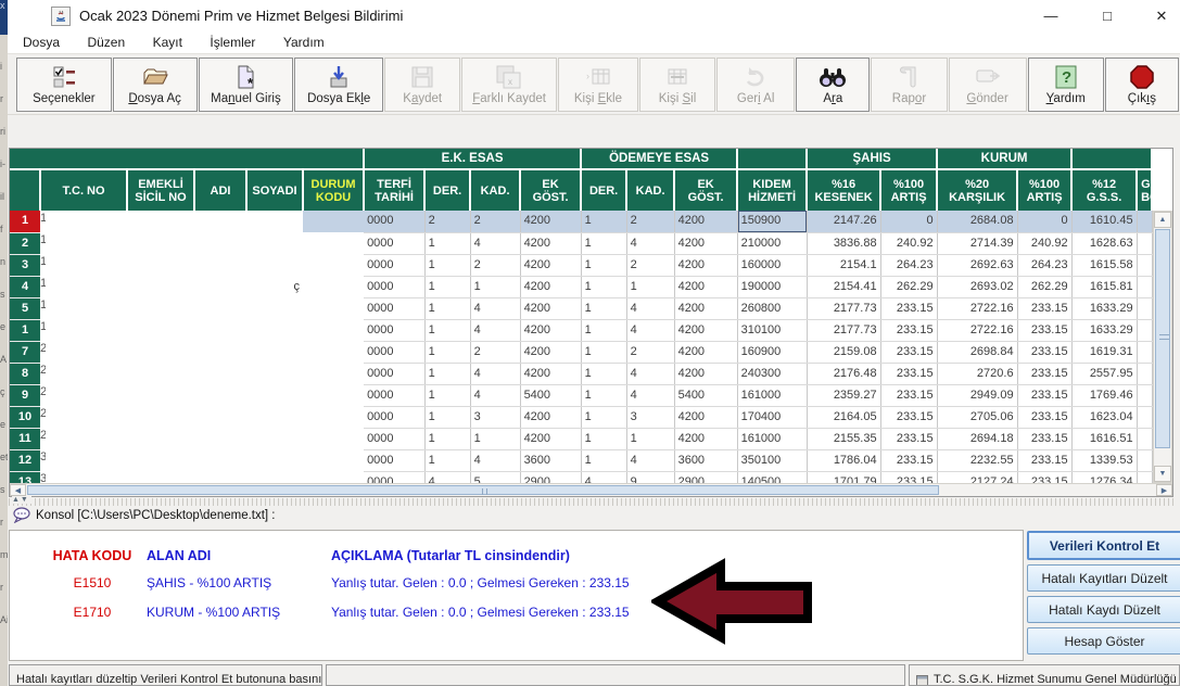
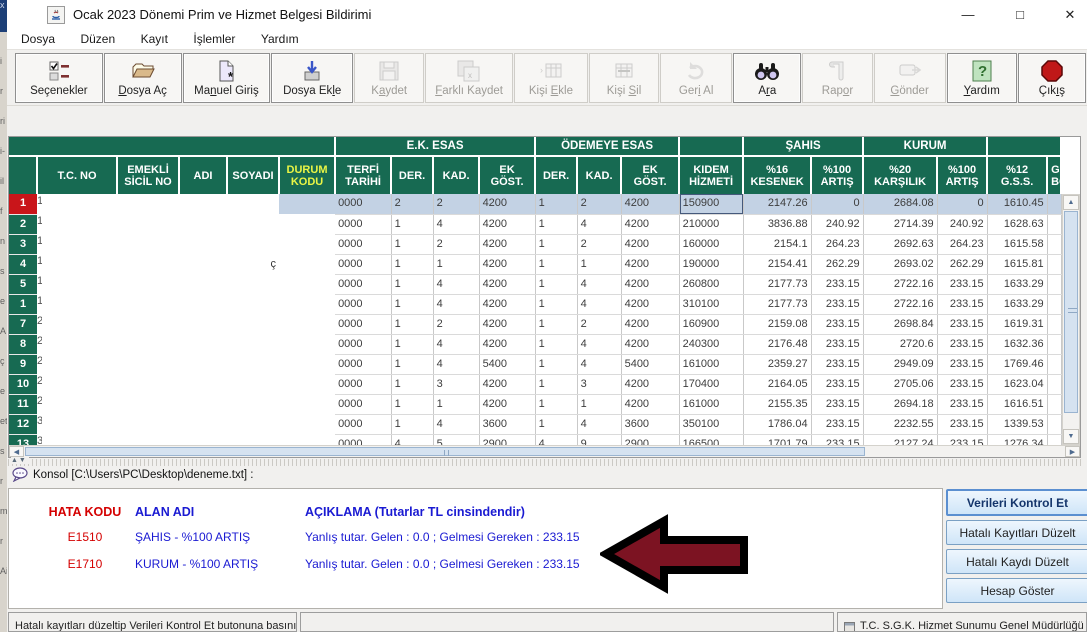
  x
  i
  r
  ri
  i-
  il
  f
  n
  s
  e
  A
  ç
  e
  s
  r
  m
  r
  Ocak 2023 Dönemi Prim ve Hizmet Belgesi Bildirimi
  —
  □
  ✕
  Dosya Düzen Kayıt İşlemler Yardım
  Seçenekler
  Dosya Aç
  *
  Manuel Giriş
  Dosya Ekle
  Kaydet
  x
  Farklı Kaydet
  ›
  Kişi Ekle
  Kişi Sil
  Geri Al
  Ara
  Rapor
  Gönder
  ?
  Yardım
  Çıkış
  	E.K. ESAS	ÖDEMEYE ESAS		ŞAHIS	KURUM
  	T.C. NO	EMEKLİ SİCİL NO	ADI	SOYADI	DURUM KODU	TERFİ TARİHİ	DER.	KAD.	EK GÖST.	DER.	KAD.	EK GÖST.	KIDEM HİZMETİ	%16 KESENEK	%100 ARTIŞ	%20 KARŞILIK	%100 ARTIŞ	%12 G.S.S.	G B
  1	1					0000	2	2	4200	1	2	4200	150900	2147.26	0	2684.08	0	1610.45
  2	1					0000	1	4	4200	1	4	4200	210000	3836.88	240.92	2714.39	240.92	1628.63
  3	1					0000	1	2	4200	1	2	4200	160000	2154.1	264.23	2692.63	264.23	1615.58
  4	1			ç		0000	1	1	4200	1	1	4200	190000	2154.41	262.29	2693.02	262.29	1615.81
  5	1					0000	1	4	4200	1	4	4200	260800	2177.73	233.15	2722.16	233.15	1633.29
  1	1					0000	1	4	4200	1	4	4200	310100	2177.73	233.15	2722.16	233.15	1633.29
  7	2					0000	1	2	4200	1	2	4200	160900	2159.08	233.15	2698.84	233.15	1619.31
- 8	2					0000	1	4	4200	1	4	4200	240300	2176.48	233.15	2720.6	233.15	2557.95
+ 8	2					0000	1	4	4200	1	4	4200	240300	2176.48	233.15	2720.6	233.15	1632.36
  9	2					0000	1	4	5400	1	4	5400	161000	2359.27	233.15	2949.09	233.15	1769.46
  10	2					0000	1	3	4200	1	3	4200	170400	2164.05	233.15	2705.06	233.15	1623.04
  11	2					0000	1	1	4200	1	1	4200	161000	2155.35	233.15	2694.18	233.15	1616.51
  12	3					0000	1	4	3600	1	4	3600	350100	1786.04	233.15	2232.55	233.15	1339.53
- 13	3					0000	4	5	2900	4	9	2900	140500	1701.79	233.15	2127.24	233.15	1276.34
+ 13	3					0000	4	5	2900	4	9	2900	166500	1701.79	233.15	2127.24	233.15	1276.34
  Konsol [C:\Users\PC\Desktop\deneme.txt] :
  HATA KODU
  ALAN ADI
  AÇIKLAMA (Tutarlar TL cinsindendir)
  E1510
  ŞAHIS - %100 ARTIŞ
  Yanlış tutar. Gelen : 0.0 ; Gelmesi Gereken : 233.15
  E1710
  KURUM - %100 ARTIŞ
  Yanlış tutar. Gelen : 0.0 ; Gelmesi Gereken : 233.15
  Verileri Kontrol Et
  Hatalı Kayıtları Düzelt
  Hatalı Kaydı Düzelt
  Hesap Göster
  Hatalı kayıtları düzeltip Verileri Kontrol Et butonuna basını
  T.C. S.G.K. Hizmet Sunumu Genel Müdürlüğü
